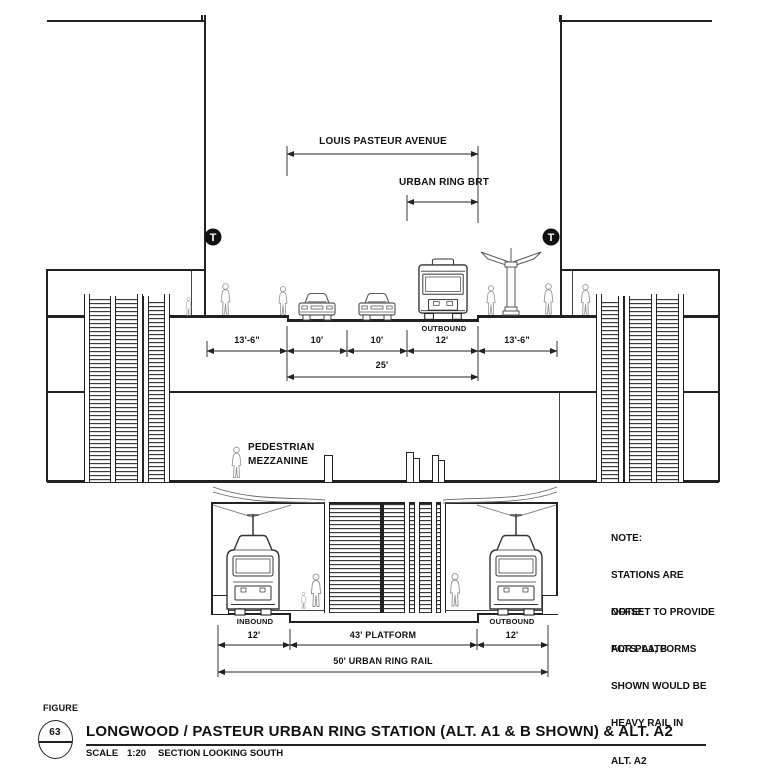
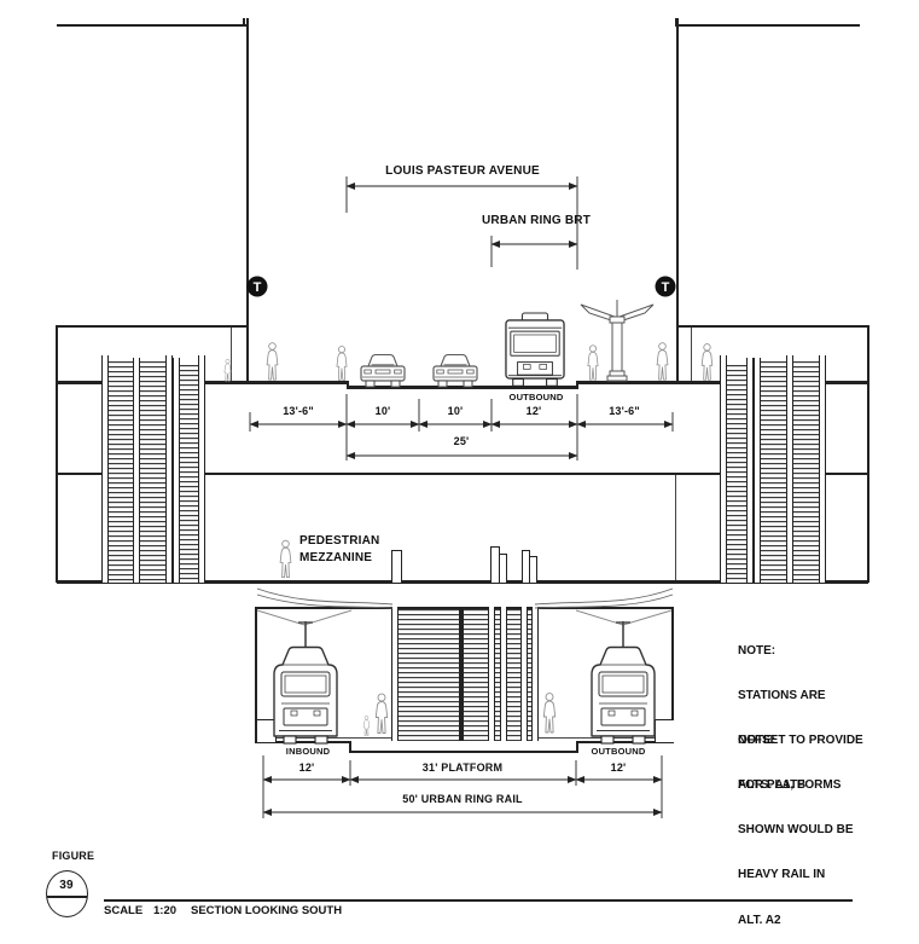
  T
  T
  LOUIS PASTEUR AVENUE
  URBAN RING BRT
  OUTBOUND
  13'-6"
  10'
  10'
  12'
  13'-6"
  25'
  PEDESTRIAN
  MEZZANINE
  INBOUND
  OUTBOUND
  12'
- 43' PLATFORM
+ 31' PLATFORM
  12'
  50' URBAN RING RAIL
  NOTE:
  STATIONS ARE
  OFFSET TO PROVIDE
  FOR PLATFORMS
  NOTE:
  ALTS. A1, B
  SHOWN WOULD BE
  HEAVY RAIL IN
  ALT. A2
  FIGURE
- 63
+ 39
- LONGWOOD / PASTEUR URBAN RING STATION (ALT. A1 & B SHOWN) & ALT. A2
  SCALE
  1:20
  SECTION LOOKING SOUTH
